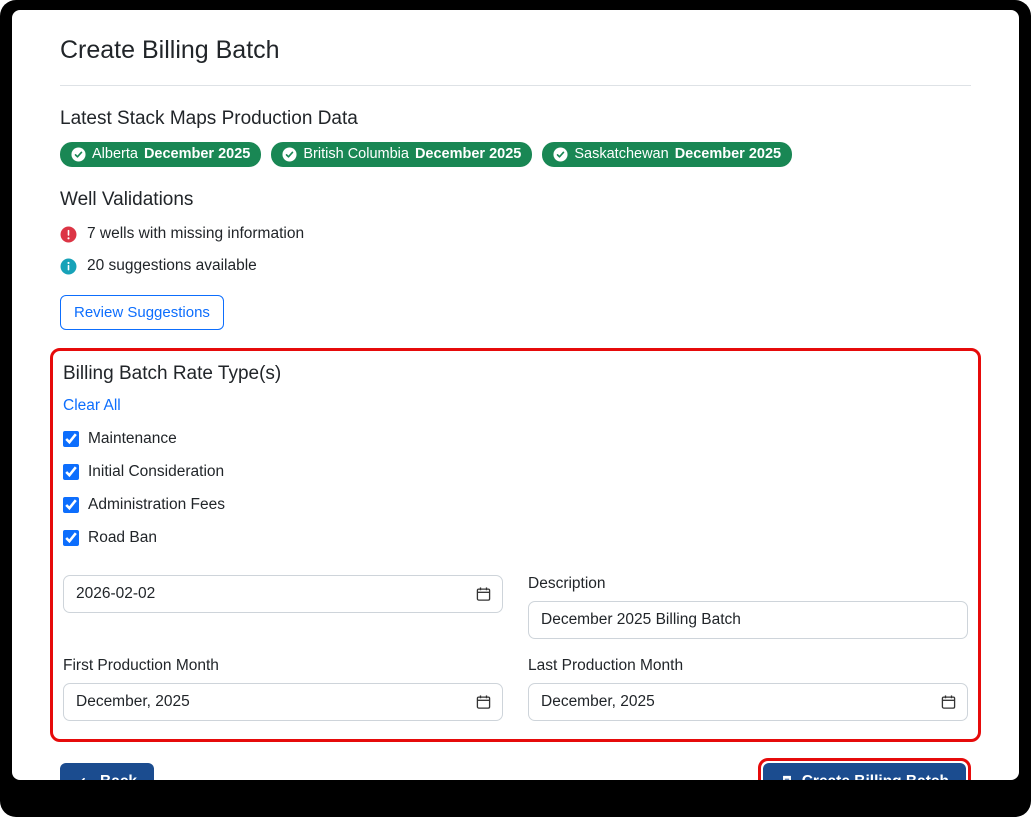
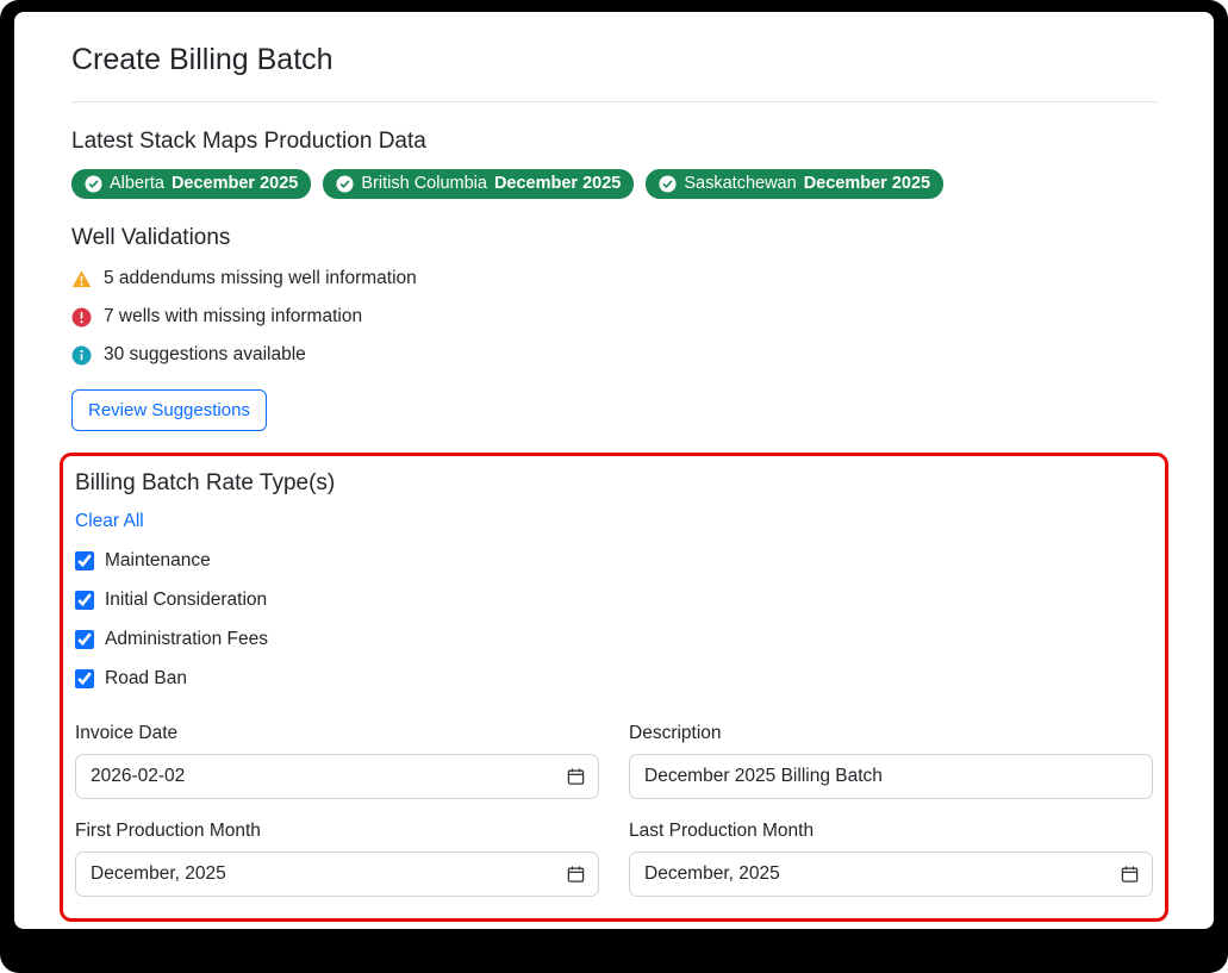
  Create Billing Batch
  Latest Stack Maps Production Data
  Alberta
  December 2025
  British Columbia
  December 2025
  Saskatchewan
  December 2025
  Well Validations
+ 5 addendums missing well information
  7 wells with missing information
- 20 suggestions available
+ 30 suggestions available
  Review Suggestions
  Billing Batch Rate Type(s)
  Clear All
  Maintenance
  Initial Consideration
  Administration Fees
  Road Ban
+ Invoice Date
  2026-02-02
  Description
  December 2025 Billing Batch
  First Production Month
  December, 2025
  Last Production Month
  December, 2025
